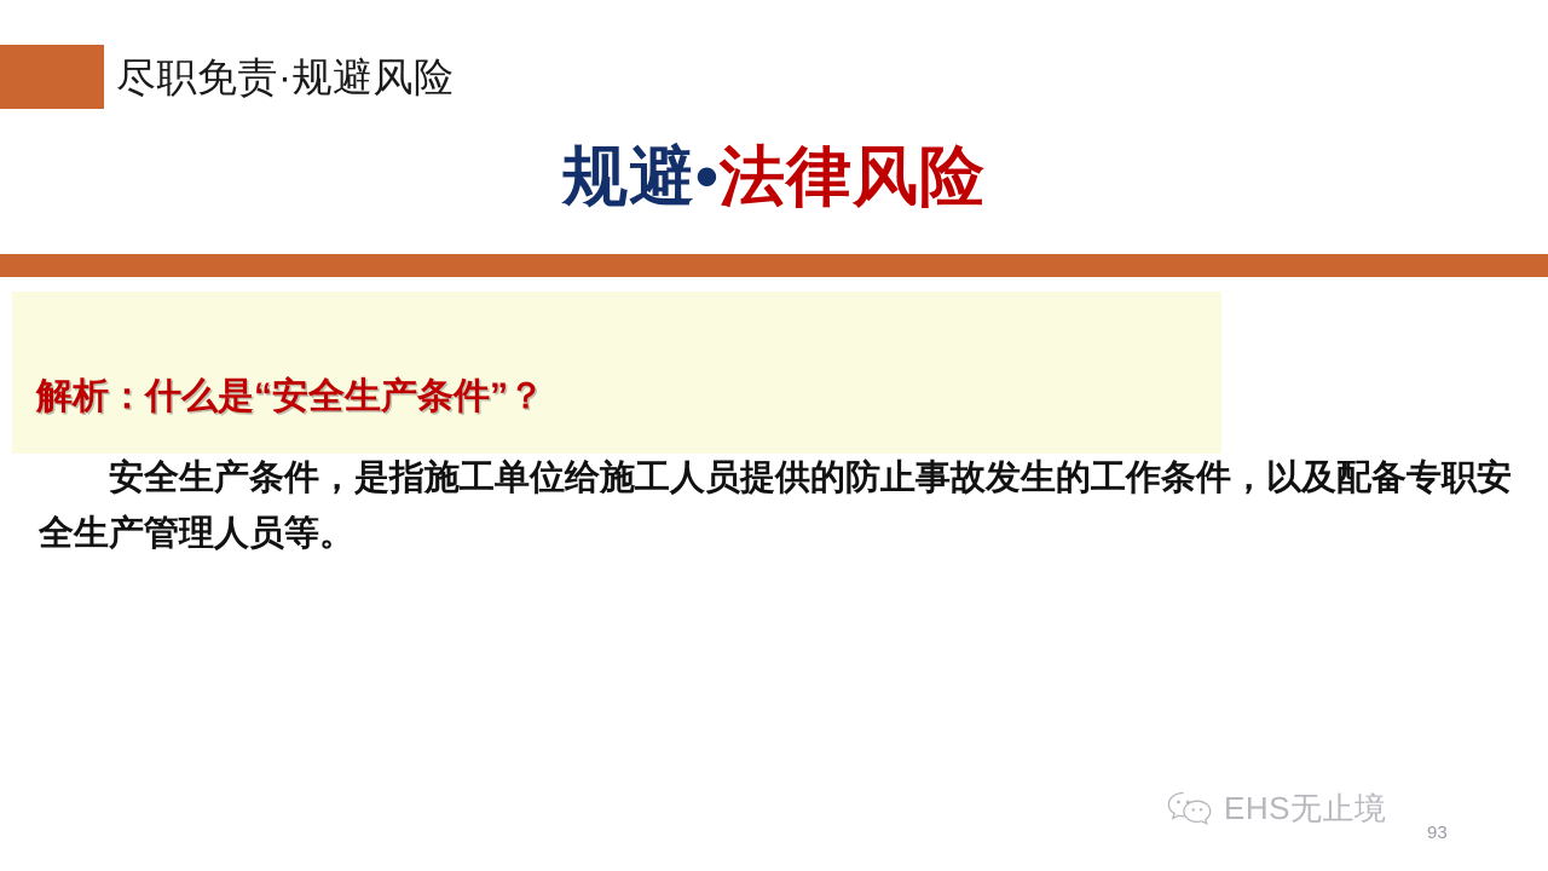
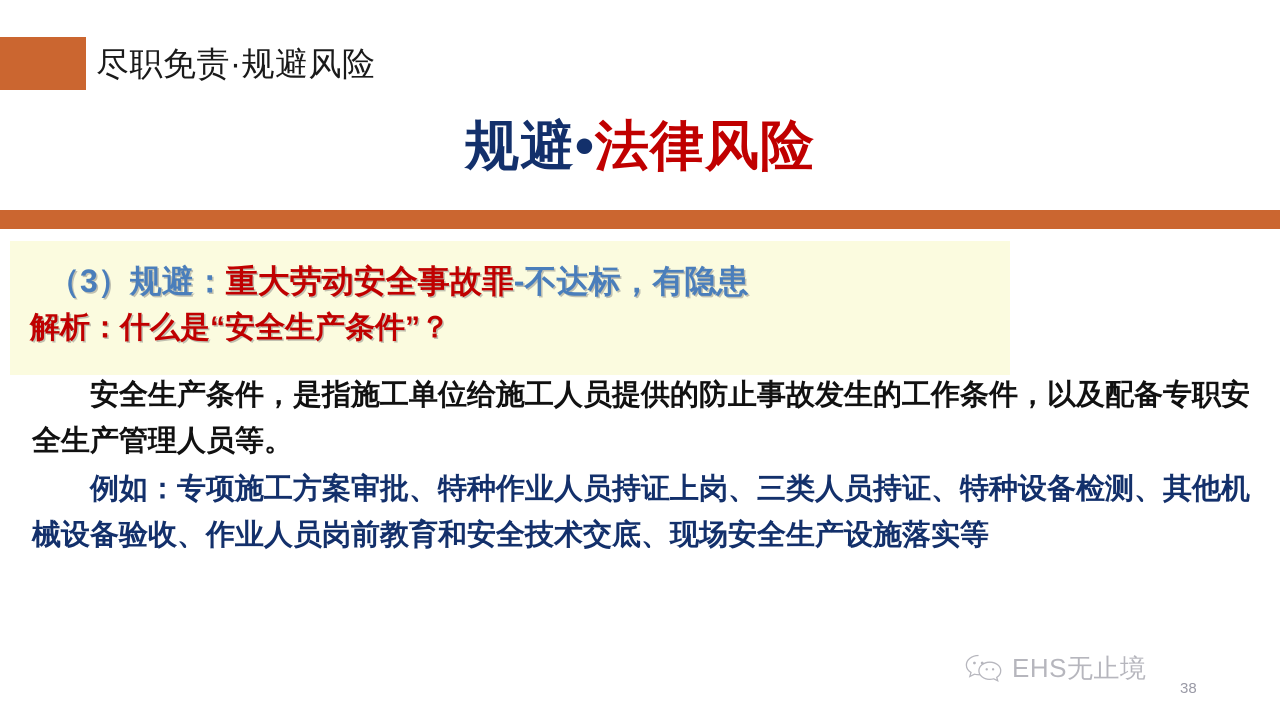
  尽职免责·规避风险
  规避•法律风险
+ （3）规避：重大劳动安全事故罪-不达标，有隐患
  解析：什么是“安全生产条件”？
  安全生产条件，是指施工单位给施工人员提供的防止事故发生的工作条件，以及配备专职安全生产管理人员等。
+ 例如：专项施工方案审批、特种作业人员持证上岗、三类人员持证、特种设备检测、其他机械设备验收、作业人员岗前教育和安全技术交底、现场安全生产设施落实等
  EHS无止境
- 93
+ 38
